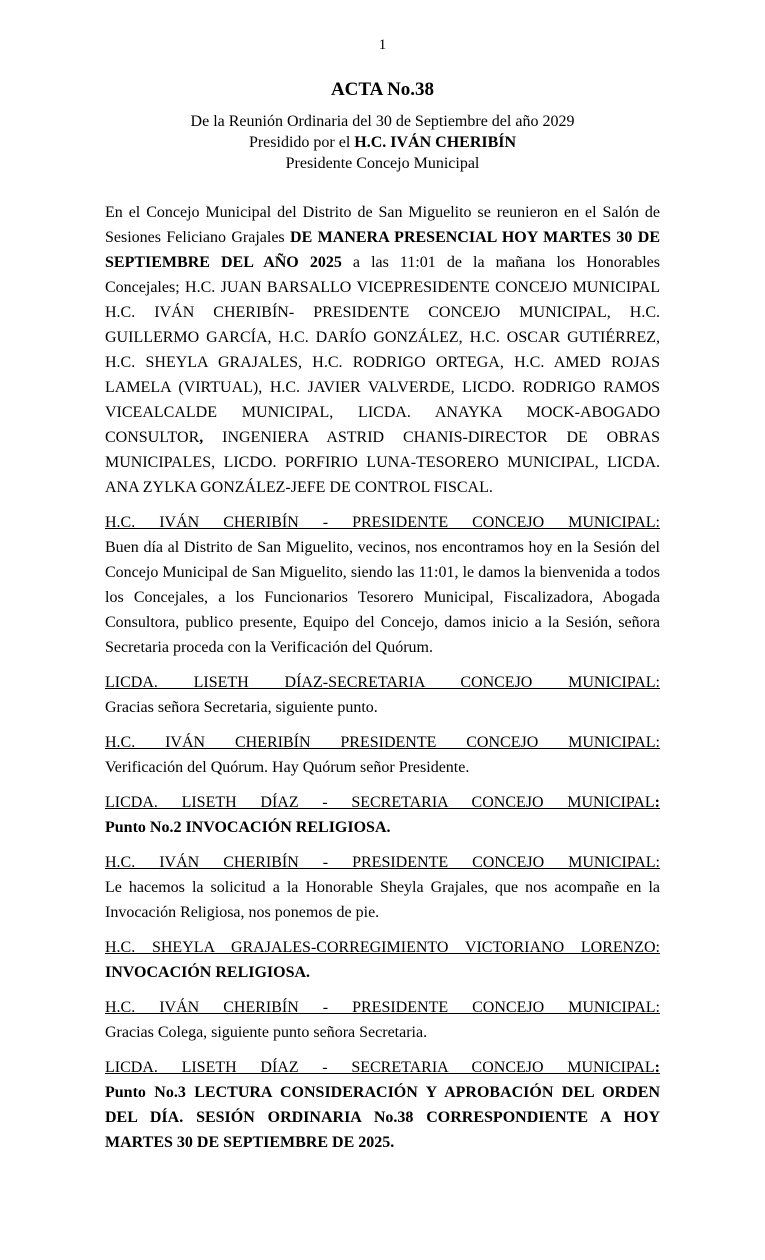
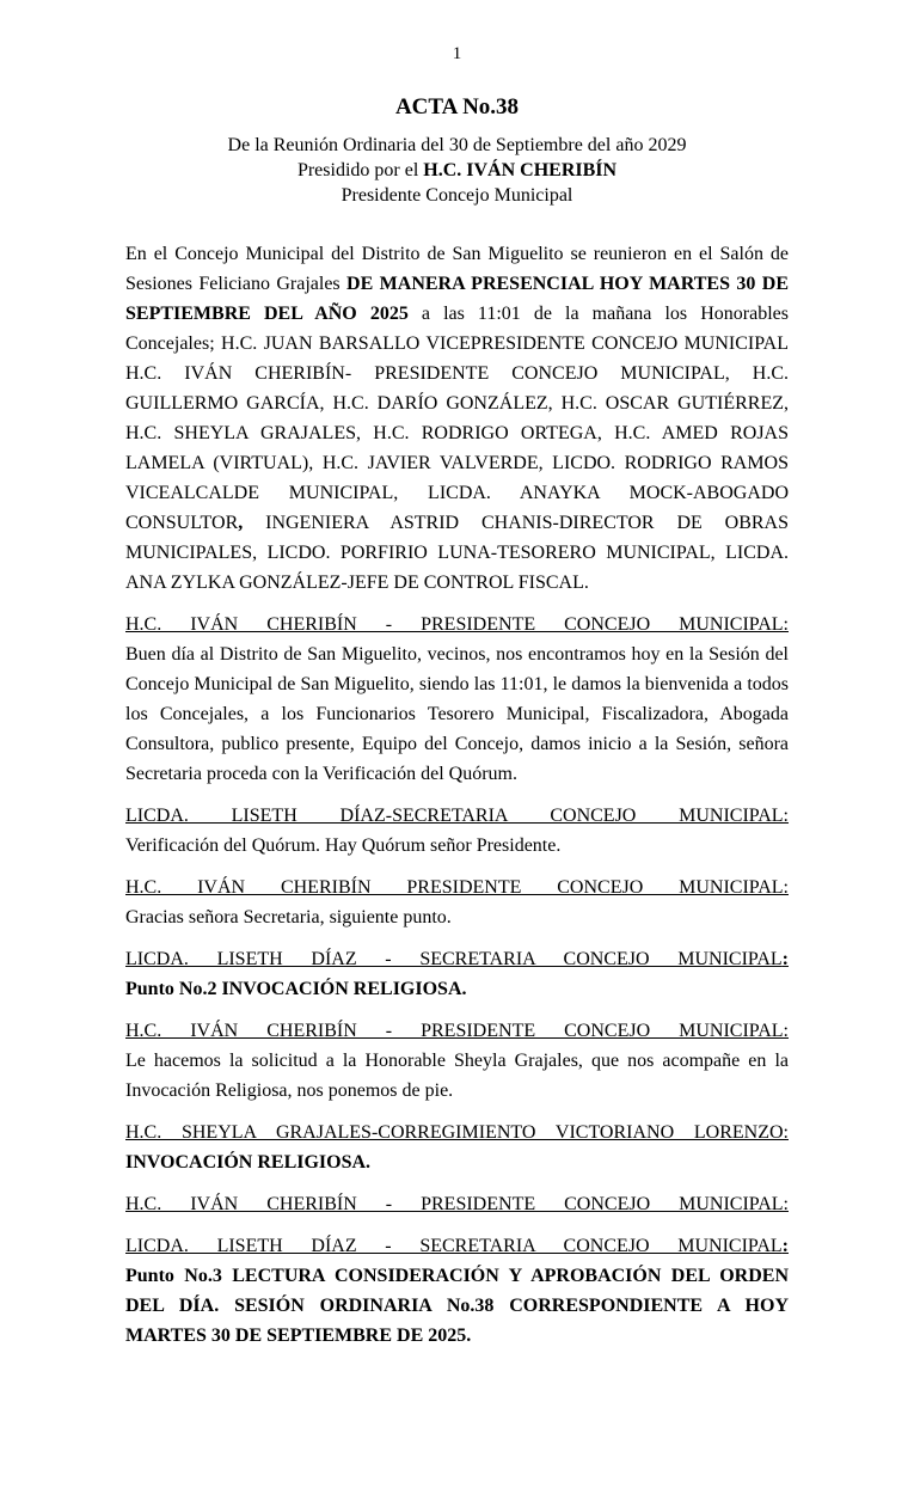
  1
  ACTA No.38
  De la Reunión Ordinaria del 30 de Septiembre del año 2029
  Presidido por el H.C. IVÁN CHERIBÍN
  Presidente Concejo Municipal
  En el Concejo Municipal del Distrito de San Miguelito se reunieron en el Salón de Sesiones Feliciano Grajales DE MANERA PRESENCIAL HOY MARTES 30 DE SEPTIEMBRE DEL AÑO 2025 a las 11:01 de la mañana los Honorables Concejales; H.C. JUAN BARSALLO VICEPRESIDENTE CONCEJO MUNICIPAL H.C. IVÁN CHERIBÍN- PRESIDENTE CONCEJO MUNICIPAL, H.C. GUILLERMO GARCÍA, H.C. DARÍO GONZÁLEZ, H.C. OSCAR GUTIÉRREZ, H.C. SHEYLA GRAJALES, H.C. RODRIGO ORTEGA, H.C. AMED ROJAS LAMELA (VIRTUAL), H.C. JAVIER VALVERDE, LICDO. RODRIGO RAMOS VICEALCALDE MUNICIPAL, LICDA. ANAYKA MOCK-ABOGADO CONSULTOR, INGENIERA ASTRID CHANIS-DIRECTOR DE OBRAS MUNICIPALES, LICDO. PORFIRIO LUNA-TESORERO MUNICIPAL, LICDA. ANA ZYLKA GONZÁLEZ-JEFE DE CONTROL FISCAL.
  H.C. IVÁN CHERIBÍN - PRESIDENTE CONCEJO MUNICIPAL:
  Buen día al Distrito de San Miguelito, vecinos, nos encontramos hoy en la Sesión del Concejo Municipal de San Miguelito, siendo las 11:01, le damos la bienvenida a todos los Concejales, a los Funcionarios Tesorero Municipal, Fiscalizadora, Abogada Consultora, publico presente, Equipo del Concejo, damos inicio a la Sesión, señora Secretaria proceda con la Verificación del Quórum.
  LICDA. LISETH DÍAZ-SECRETARIA CONCEJO MUNICIPAL:
- Gracias señora Secretaria, siguiente punto.
+ Verificación del Quórum. Hay Quórum señor Presidente.
  H.C. IVÁN CHERIBÍN PRESIDENTE CONCEJO MUNICIPAL:
- Verificación del Quórum. Hay Quórum señor Presidente.
+ Gracias señora Secretaria, siguiente punto.
  LICDA. LISETH DÍAZ - SECRETARIA CONCEJO MUNICIPAL:
  Punto No.2 INVOCACIÓN RELIGIOSA.
  H.C. IVÁN CHERIBÍN - PRESIDENTE CONCEJO MUNICIPAL:
  Le hacemos la solicitud a la Honorable Sheyla Grajales, que nos acompañe en la Invocación Religiosa, nos ponemos de pie.
  H.C. SHEYLA GRAJALES-CORREGIMIENTO VICTORIANO LORENZO:
  INVOCACIÓN RELIGIOSA.
  H.C. IVÁN CHERIBÍN - PRESIDENTE CONCEJO MUNICIPAL:
- Gracias Colega, siguiente punto señora Secretaria.
  LICDA. LISETH DÍAZ - SECRETARIA CONCEJO MUNICIPAL:
  Punto No.3 LECTURA CONSIDERACIÓN Y APROBACIÓN DEL ORDEN DEL DÍA. SESIÓN ORDINARIA No.38 CORRESPONDIENTE A HOY MARTES 30 DE SEPTIEMBRE DE 2025.
